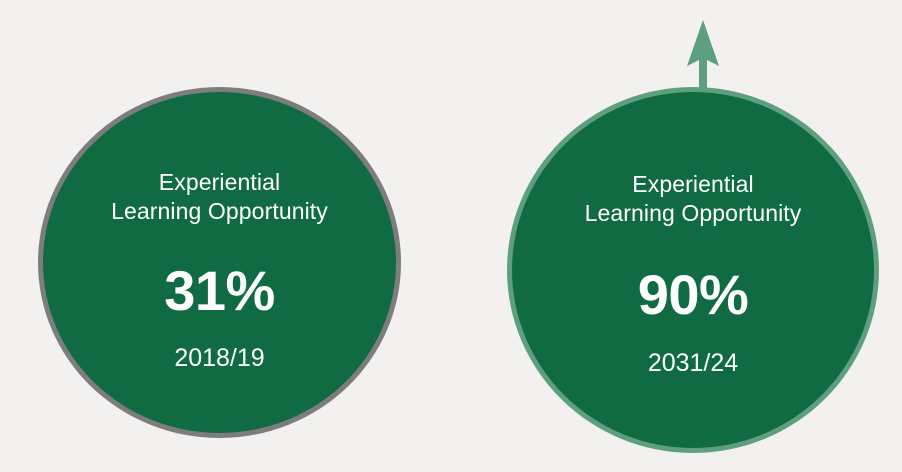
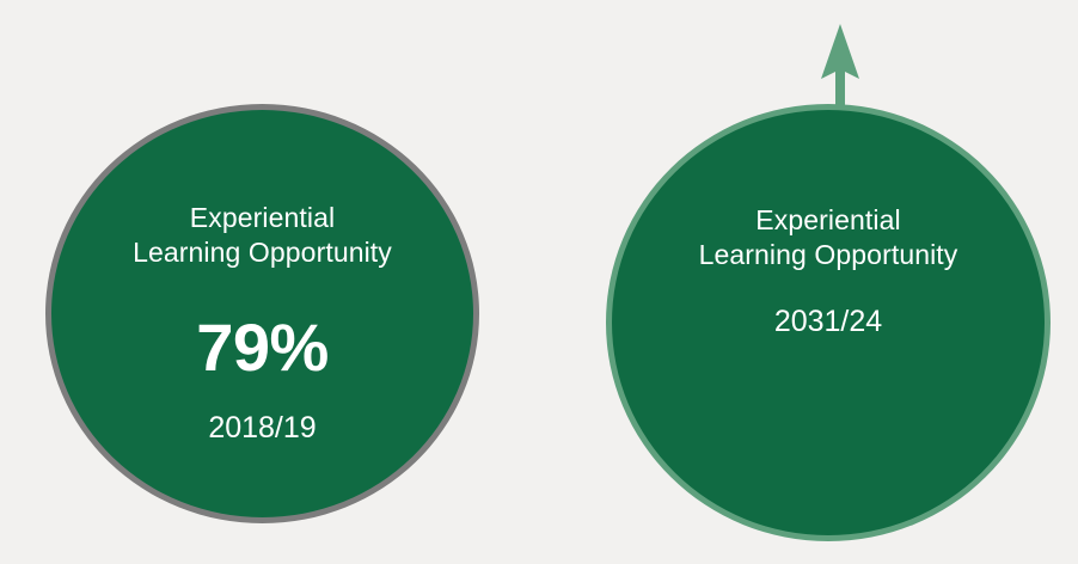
  Experiential
  Learning Opportunity
- 31%
+ 79%
  2018/19
  Experiential
  Learning Opportunity
- 90%
  2031/24
